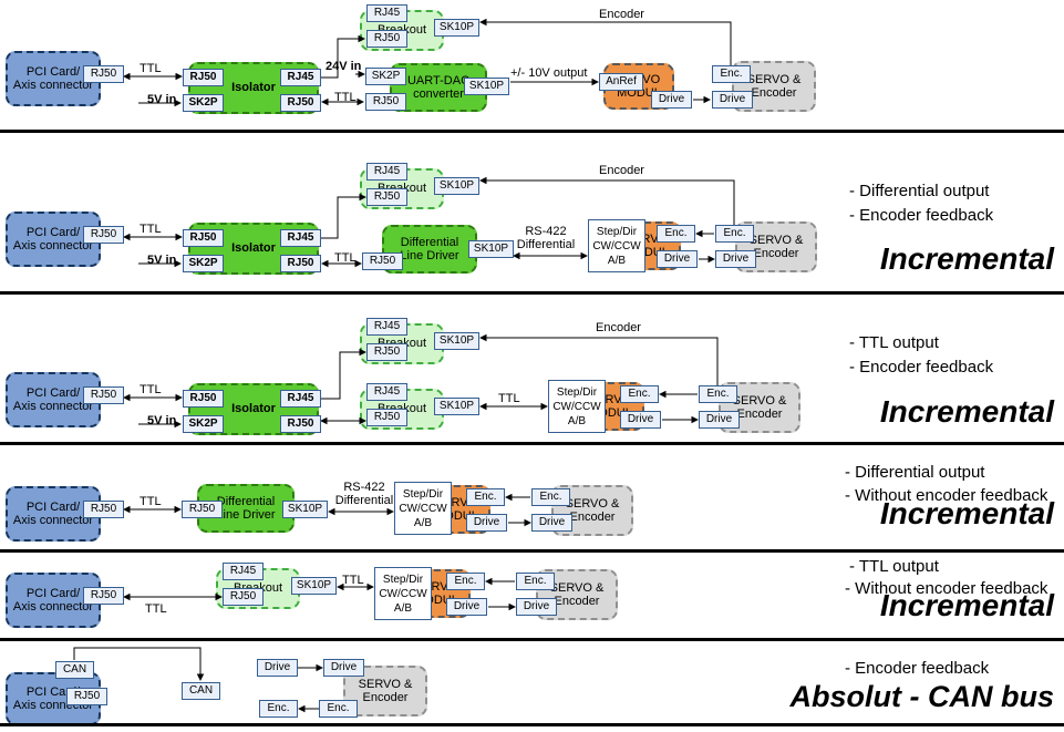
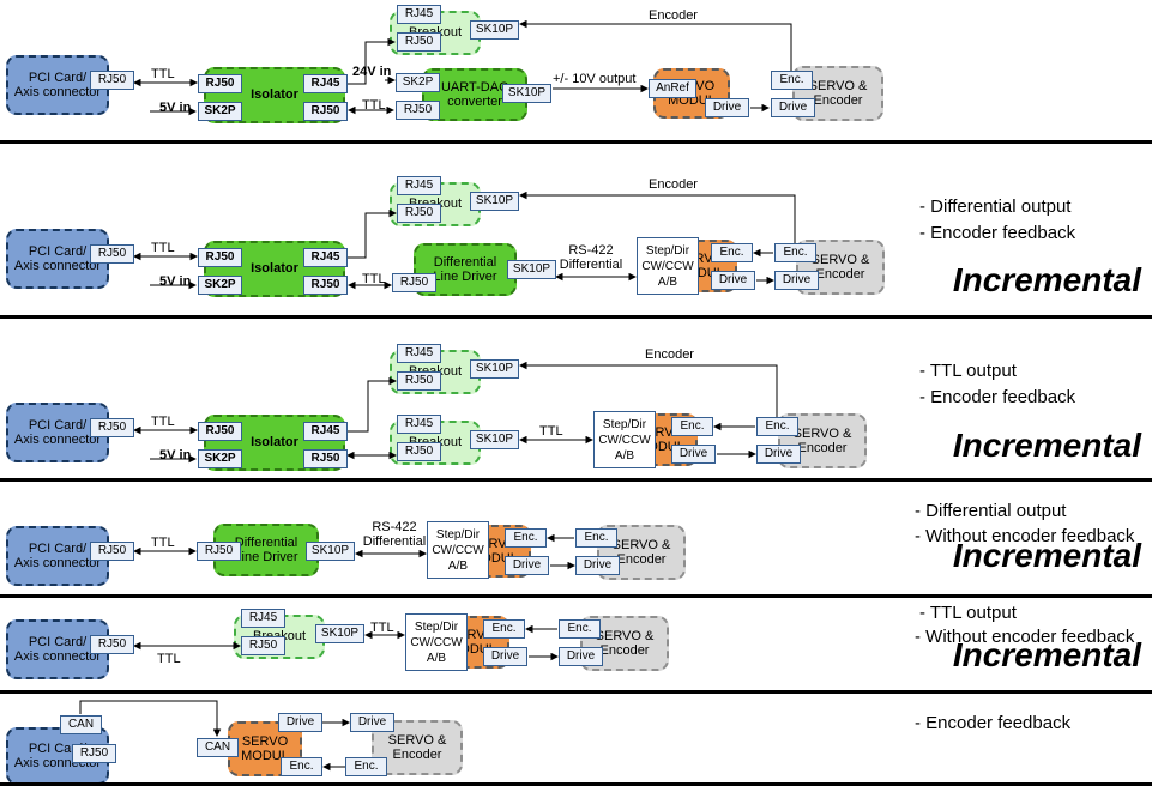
  PCI Card/
  Axis connector
  RJ50
  Isolator
  RJ50
  SK2P
  RJ45
  RJ50
  RJ45
  RJ50
  SK10P
  UART-DA
  converter
  SK2P
  RJ50
  SK10P
  AnRef
  MODU
  Drive
  Enc.
  Drive
  SERVO &
  Encoder
  PCI Card/
  Axis connector
  RJ50
  Isolator
  RJ50
  SK2P
  RJ45
  RJ50
  RJ45
  RJ50
  SK10P
  Differential
  Line Driver
  RJ50
  SK10P
  Step/Dir
  CW/CCW
  A/B
  Enc.
  Drive
  Enc.
  Drive
  ERVO &
  Encoder
  PCI Card/
  Axis connector
  RJ50
  Isolator
  RJ50
  SK2P
  RJ45
  RJ50
  RJ45
  RJ50
  SK10P
  RJ45
  RJ50
  SK10P
  Step/Dir
  CW/CCW
  A/B
  Enc.
  Drive
  Enc.
  Drive
  ERVO &
  Encoder
  PCI Card/
  Axis connector
  RJ50
  RJ50
  ifferential
  ine Driver
  SK10P
  Step/Dir
  CW/CCW
  A/B
  Enc.
  Drive
  Enc.
  Drive
  ERVO &
  Encoder
  PCI Card/
  Axis connector
  RJ50
  RJ45
  RJ50
  SK10P
  Step/Dir
  CW/CCW
  A/B
  Enc.
  Drive
  Enc.
  Drive
  ERVO &
  Encoder
  Axis connector
  CAN
  RJ50
  CAN
+ SERVO
+ MODUL
  Drive
  Enc.
  Drive
  Enc.
  SERVO &
  Encoder
  TTL
  5V in
  24V in
  TTL
  +/- 10V output
  Encoder
  TTL
  5V in
  TTL
  RS-422
  Differential
  Encoder
  - Differential output
  - Encoder feedback
  Incremental
  TTL
  5V in
  TTL
  Encoder
  - TTL output
  - Encoder feedback
  Incremental
  TTL
  RS-422
  Differential
  - Differential output
  - Without encoder feedback
  Incremental
  TTL
  TTL
  - TTL output
  - Without encoder feedback
  Incremental
  - Encoder feedback
- Absolut - CAN bus
